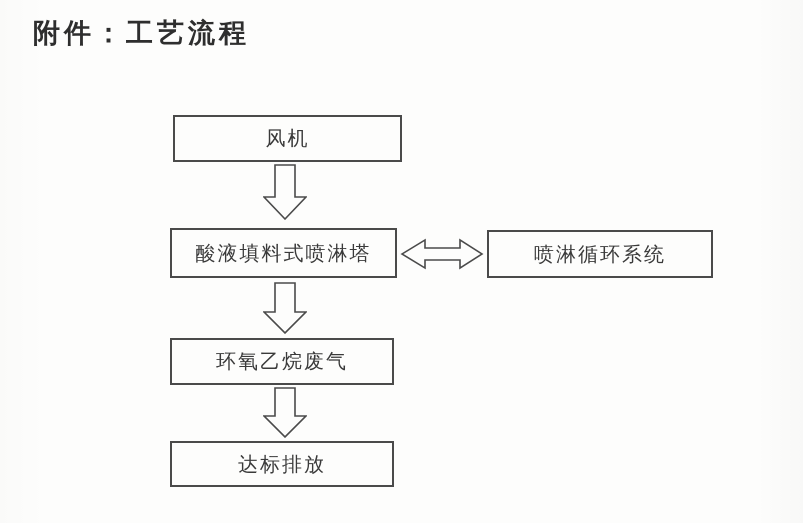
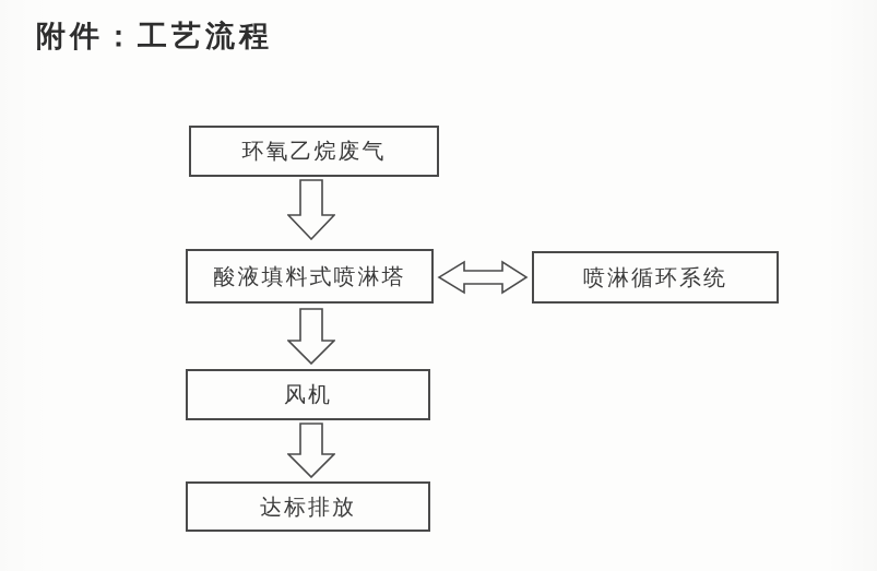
  附件：工艺流程
- 风机
+ 环氧乙烷废气
  酸液填料式喷淋塔
  喷淋循环系统
- 环氧乙烷废气
+ 风机
  达标排放
